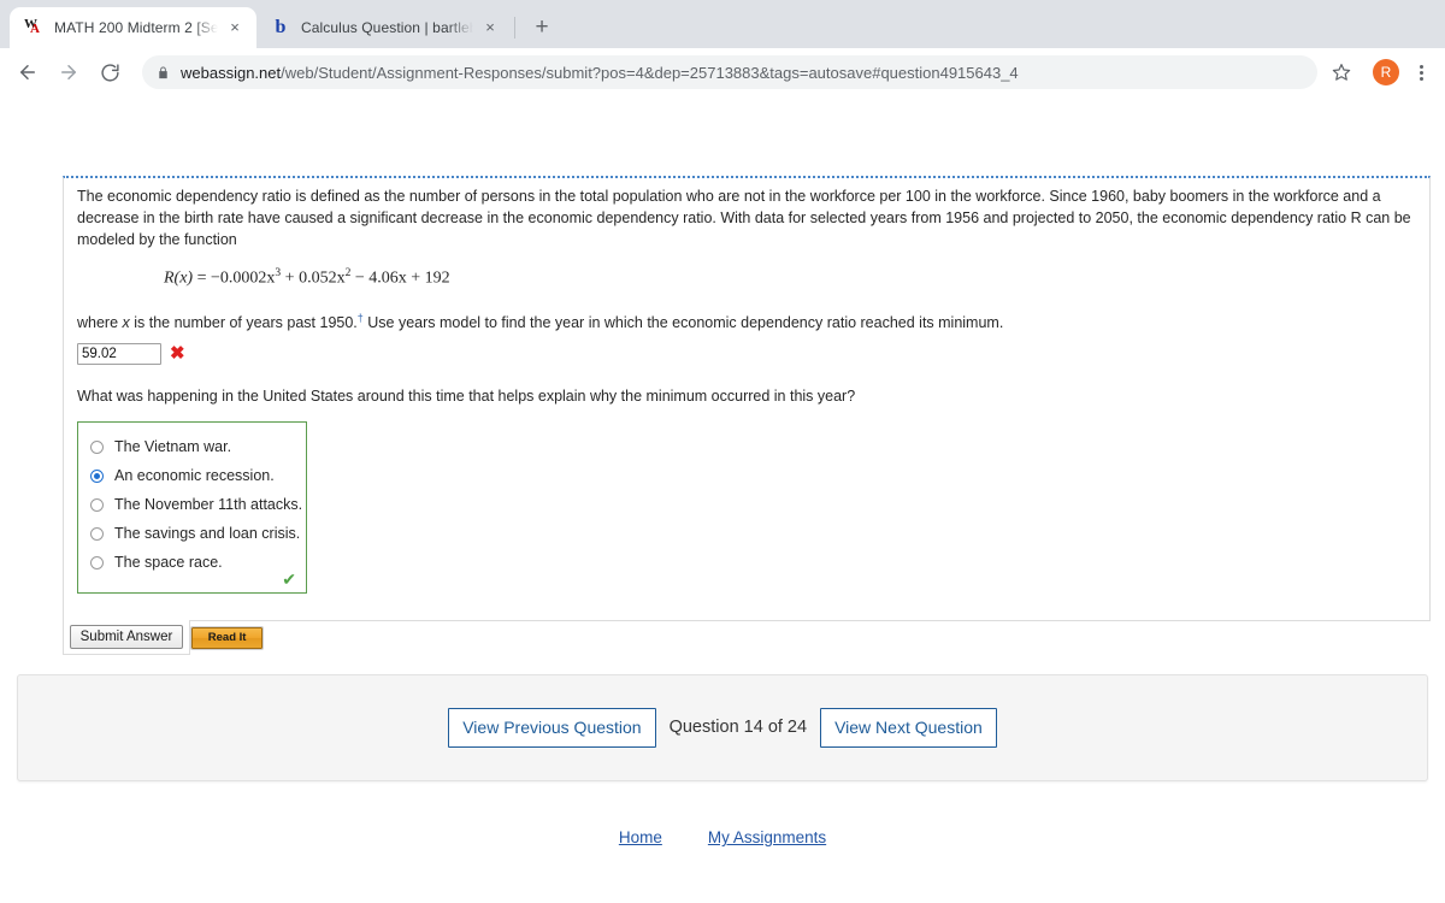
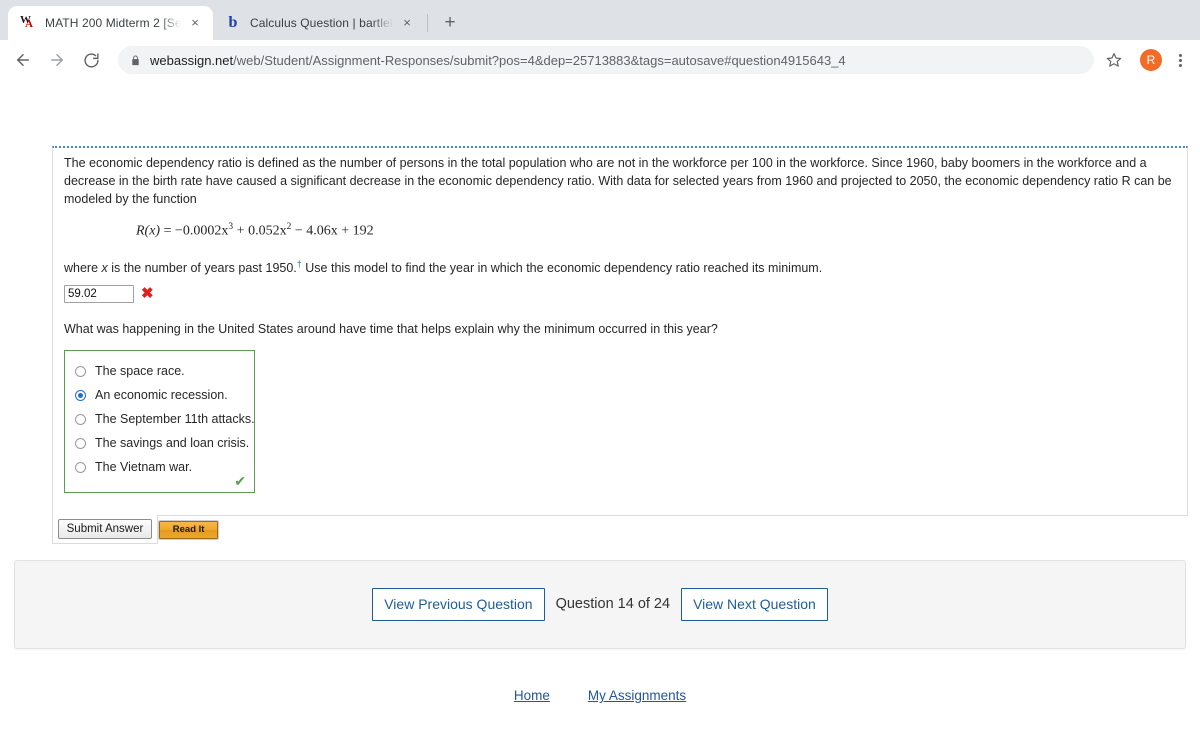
  W
  A
  MATH 200 Midterm 2 [Se
  ×
  b
  Calculus Question | bartle
  ×
  +
  webassign.net
  /web/Student/Assignment-Responses/submit?pos=4&dep=25713883&tags=autosave#question4915643_4
  R
- The economic dependency ratio is defined as the number of persons in the total population who are not in the workforce per 100 in the workforce. Since 1960, baby boomers in the workforce and a decrease in the birth rate have caused a significant decrease in the economic dependency ratio. With data for selected years from 1956 and projected to 2050, the economic dependency ratio R can be modeled by the function
+ The economic dependency ratio is defined as the number of persons in the total population who are not in the workforce per 100 in the workforce. Since 1960, baby boomers in the workforce and a decrease in the birth rate have caused a significant decrease in the economic dependency ratio. With data for selected years from 1960 and projected to 2050, the economic dependency ratio R can be modeled by the function
  R(x) = −0.0002x3 + 0.052x2 − 4.06x + 192
- where x is the number of years past 1950.† Use years model to find the year in which the economic dependency ratio reached its minimum.
+ where x is the number of years past 1950.† Use this model to find the year in which the economic dependency ratio reached its minimum.
  59.02
  ✖
- What was happening in the United States around this time that helps explain why the minimum occurred in this year?
+ What was happening in the United States around have time that helps explain why the minimum occurred in this year?
- The Vietnam war.
+ The space race.
  An economic recession.
- The November 11th attacks.
+ The September 11th attacks.
  The savings and loan crisis.
- The space race.
+ The Vietnam war.
  ✔
  Read It
  Submit Answer
  View Previous Question
  Question 14 of 24
  View Next Question
  Home
  My Assignments
